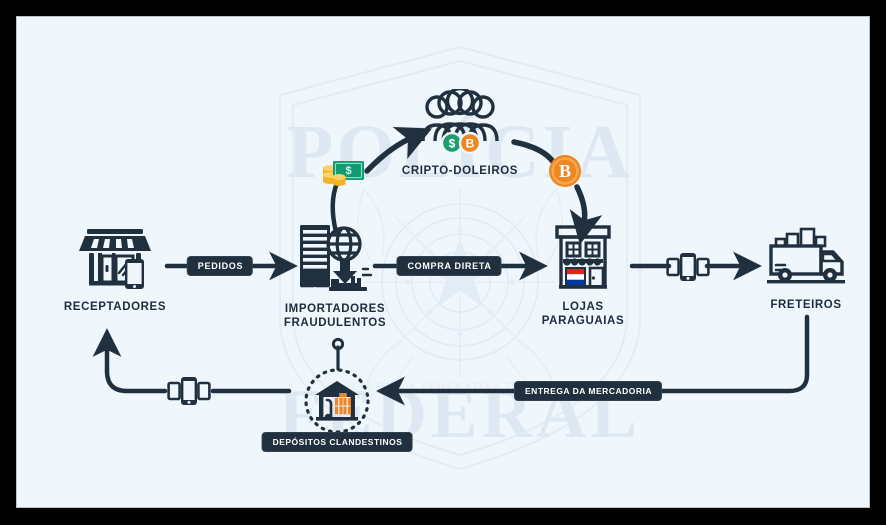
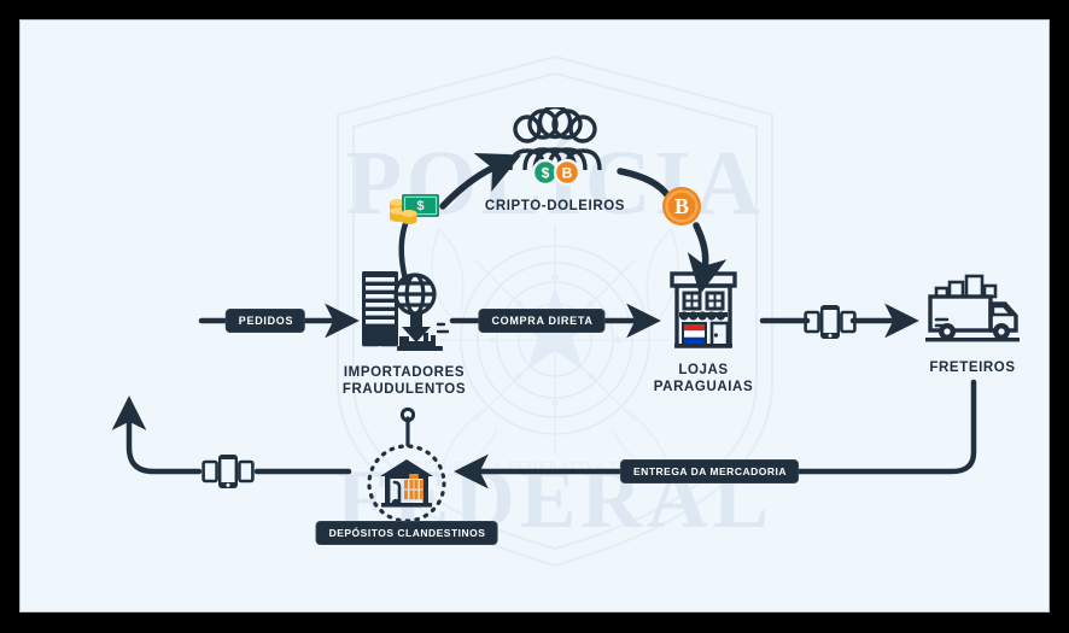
  POLCIA
  FDERAL
  REÚBLICA FEDERATIVA D
- RECEPTADORES
  IMPORTADORES
  FRAUDULENTOS
  $
  B
  CRIPTO-DOLEIROS
  LOJAS
  PARAGUAIAS
  FRETEIROS
  $
  B
  PEDIDOS
  COMPRA DIRETA
  ENTREGA DA MERCADORIA
  DEPÓSITOS CLANDESTINOS
